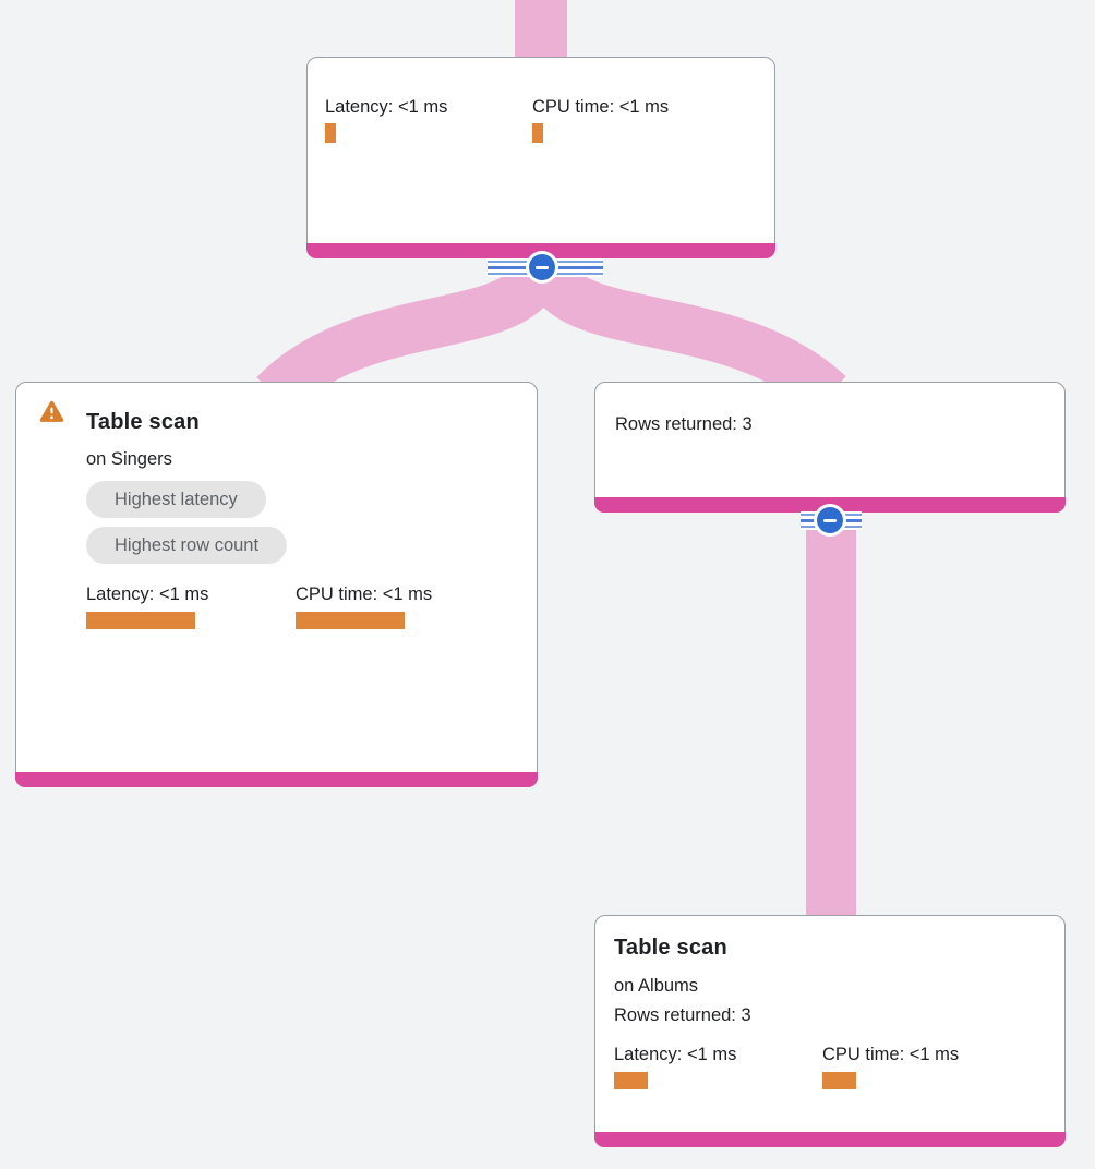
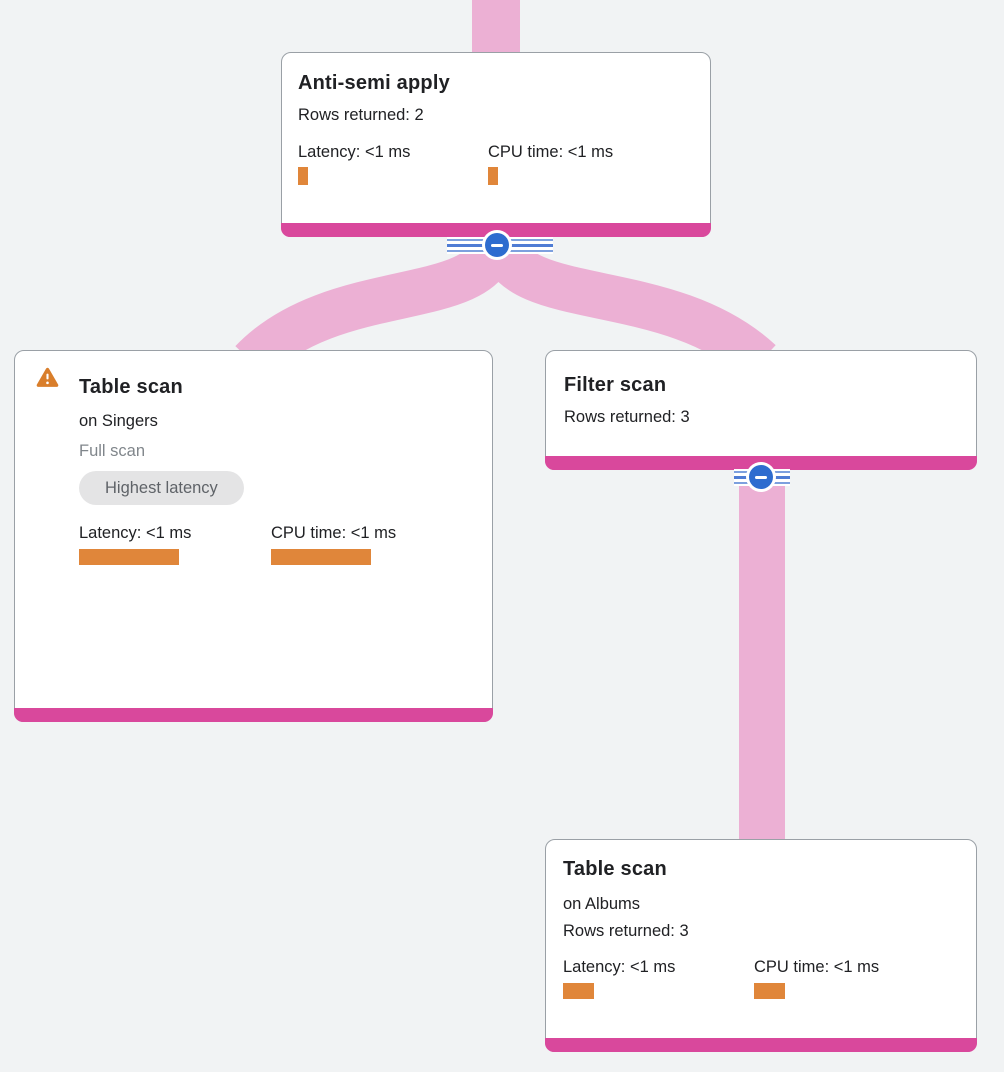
+ Anti-semi apply
+ Rows returned: 2
  Latency: <1 ms
  CPU time: <1 ms
  Table scan
  on Singers
+ Full scan
  Highest latency
- Highest row count
  Latency: <1 ms
  CPU time: <1 ms
+ Filter scan
  Rows returned: 3
  Table scan
  on Albums
  Rows returned: 3
  Latency: <1 ms
  CPU time: <1 ms
